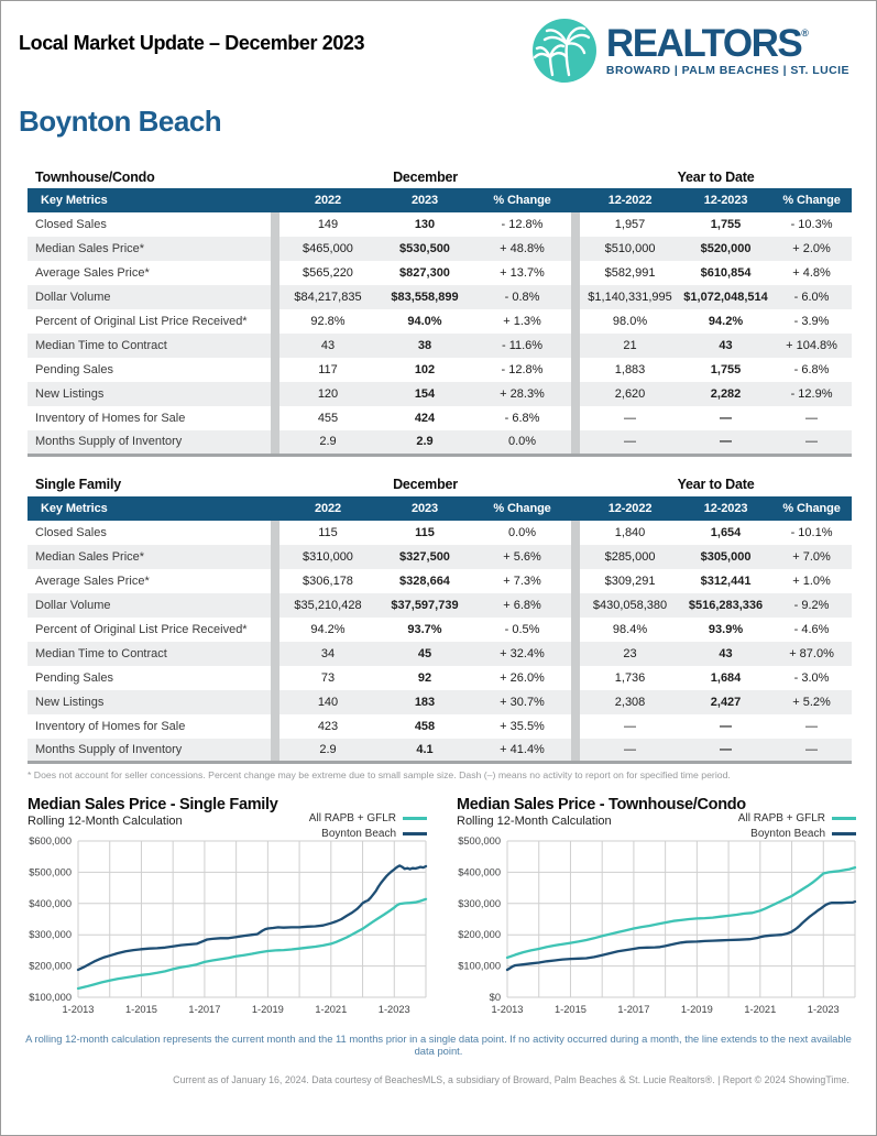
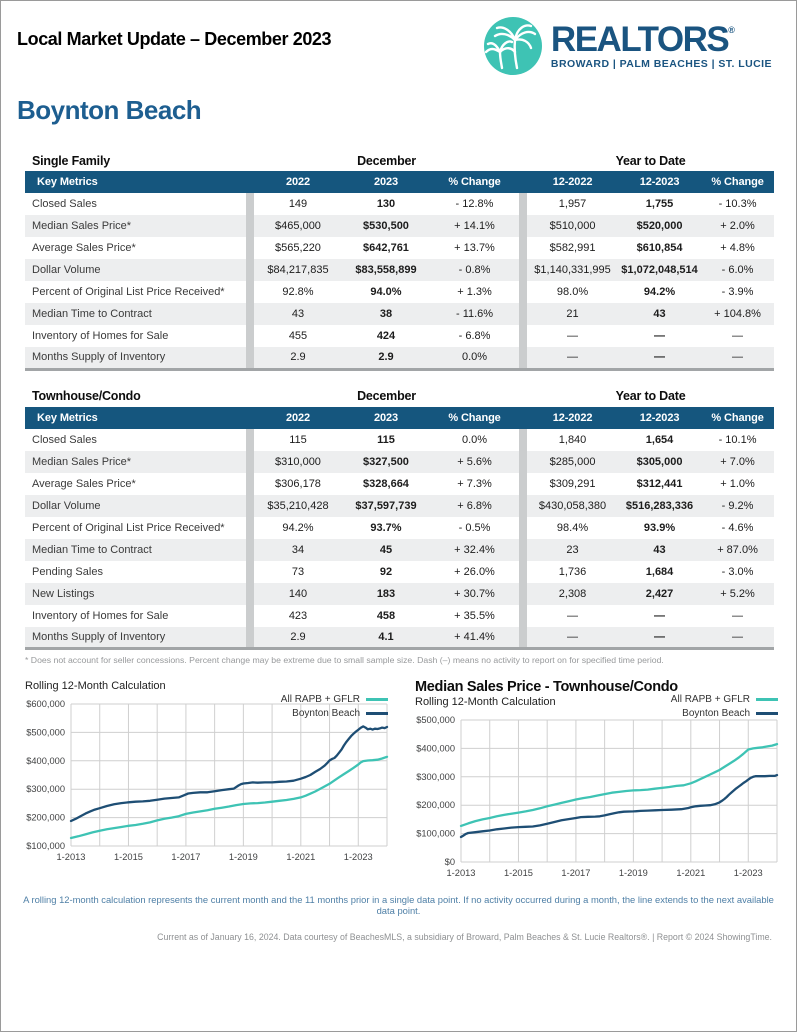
  Local Market Update – December 2023
  REALTORS®
  BROWARD | PALM BEACHES | ST. LUCIE
  Boynton Beach
- Townhouse/Condo		December		Year to Date
+ Single Family		December		Year to Date
  Key Metrics		2022	2023	% Change		12-2022	12-2023	% Change
  Closed Sales		149	130	- 12.8%		1,957	1,755	- 10.3%
- Median Sales Price*		$465,000	$530,500	+ 48.8%		$510,000	$520,000	+ 2.0%
+ Median Sales Price*		$465,000	$530,500	+ 14.1%		$510,000	$520,000	+ 2.0%
- Average Sales Price*		$565,220	$827,300	+ 13.7%		$582,991	$610,854	+ 4.8%
+ Average Sales Price*		$565,220	$642,761	+ 13.7%		$582,991	$610,854	+ 4.8%
  Dollar Volume		$84,217,835	$83,558,899	- 0.8%		$1,140,331,995	$1,072,048,514	- 6.0%
  Percent of Original List Price Received*		92.8%	94.0%	+ 1.3%		98.0%	94.2%	- 3.9%
  Median Time to Contract		43	38	- 11.6%		21	43	+ 104.8%
- Pending Sales		117	102	- 12.8%		1,883	1,755	- 6.8%
- New Listings		120	154	+ 28.3%		2,620	2,282	- 12.9%
  Inventory of Homes for Sale		455	424	- 6.8%		—	—	—
  Months Supply of Inventory		2.9	2.9	0.0%		—	—	—
- Single Family		December		Year to Date
+ Townhouse/Condo		December		Year to Date
  Key Metrics		2022	2023	% Change		12-2022	12-2023	% Change
  Closed Sales		115	115	0.0%		1,840	1,654	- 10.1%
  Median Sales Price*		$310,000	$327,500	+ 5.6%		$285,000	$305,000	+ 7.0%
  Average Sales Price*		$306,178	$328,664	+ 7.3%		$309,291	$312,441	+ 1.0%
  Dollar Volume		$35,210,428	$37,597,739	+ 6.8%		$430,058,380	$516,283,336	- 9.2%
  Percent of Original List Price Received*		94.2%	93.7%	- 0.5%		98.4%	93.9%	- 4.6%
  Median Time to Contract		34	45	+ 32.4%		23	43	+ 87.0%
  Pending Sales		73	92	+ 26.0%		1,736	1,684	- 3.0%
  New Listings		140	183	+ 30.7%		2,308	2,427	+ 5.2%
  Inventory of Homes for Sale		423	458	+ 35.5%		—	—	—
  Months Supply of Inventory		2.9	4.1	+ 41.4%		—	—	—
  * Does not account for seller concessions. Percent change may be extreme due to small sample size. Dash (–) means no activity to report on for specified time period.
- Median Sales Price - Single Family
  Rolling 12-Month Calculation
  All RAPB + GFLR
  Boynton Beach
  $600,000
  $500,000
  $400,000
  $300,000
  $200,000
  $100,000
  1-2013
  1-2015
  1-2017
  1-2019
  1-2021
  1-2023
  Median Sales Price - Townhouse/Condo
  Rolling 12-Month Calculation
  All RAPB + GFLR
  Boynton Beach
  $500,000
  $400,000
  $300,000
  $200,000
  $100,000
  $0
  1-2013
  1-2015
  1-2017
  1-2019
  1-2021
  1-2023
  A rolling 12-month calculation represents the current month and the 11 months prior in a single data point. If no activity occurred during a month, the line extends to the next available data point.
  Current as of January 16, 2024. Data courtesy of BeachesMLS, a subsidiary of Broward, Palm Beaches & St. Lucie Realtors®. | Report © 2024 ShowingTime.
